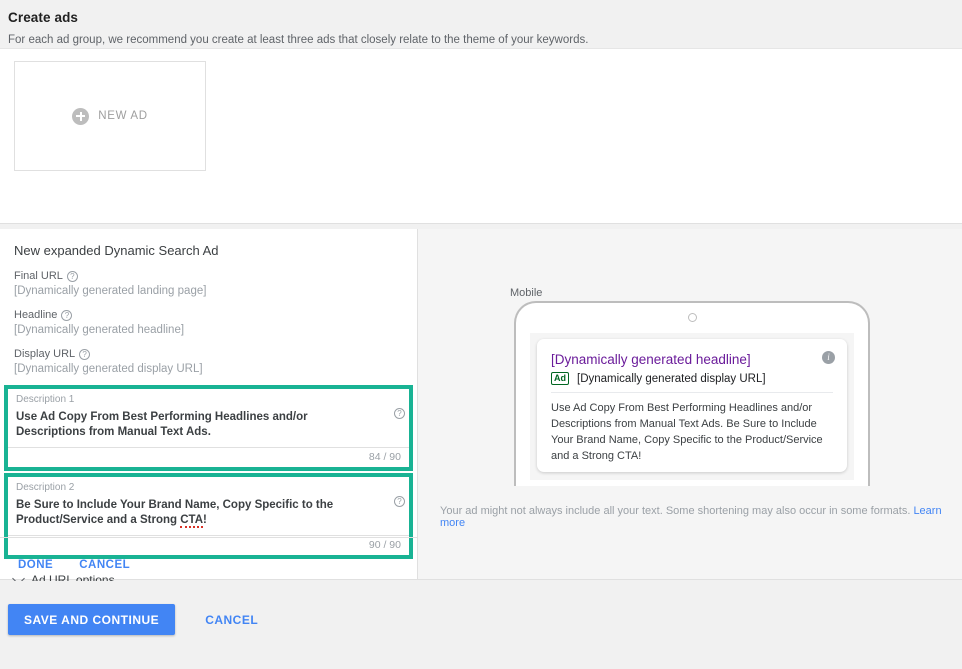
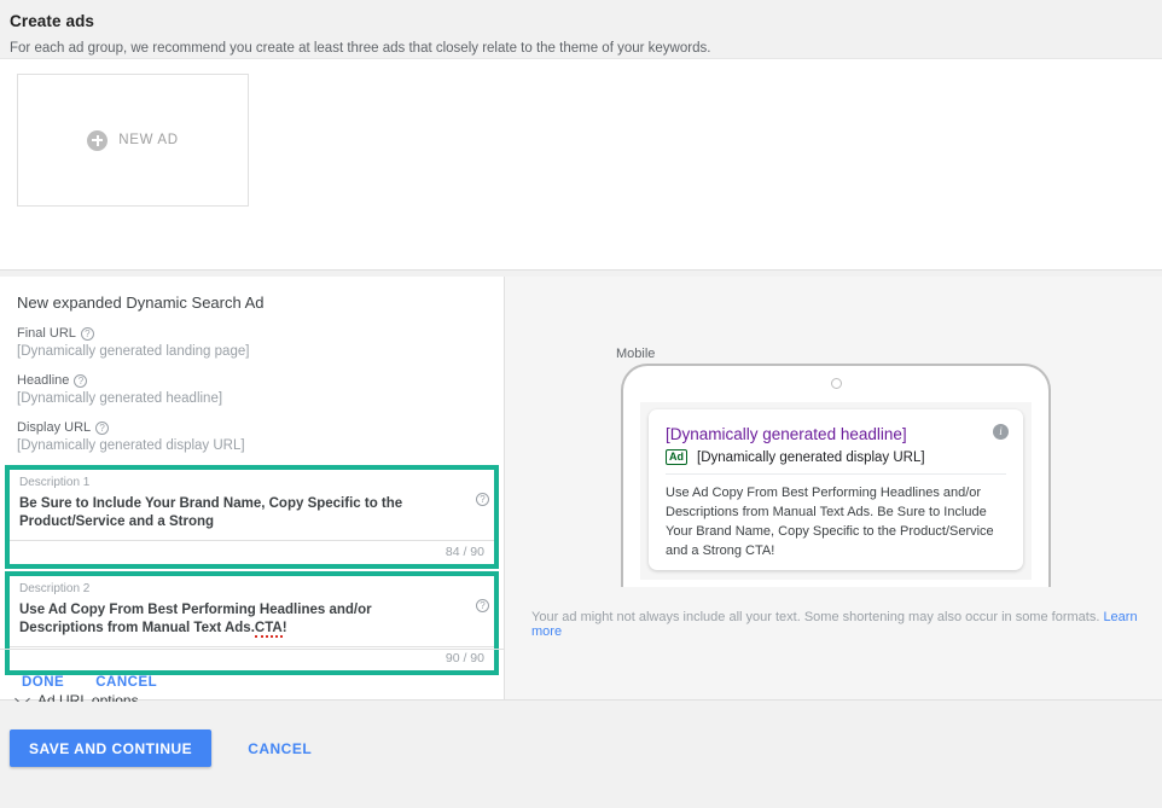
  Create ads
  For each ad group, we recommend you create at least three ads that closely relate to the theme of your keywords.
  NEW AD
  New expanded Dynamic Search Ad
  Final URL
  ?
  [Dynamically generated landing page]
  Headline
  ?
  [Dynamically generated headline]
  Display URL
  ?
  [Dynamically generated display URL]
  Description 1
- Use Ad Copy From Best Performing Headlines and/or Descriptions from Manual Text Ads.
+ Be Sure to Include Your Brand Name, Copy Specific to the Product/Service and a Strong
  ?
  84 / 90
  Description 2
- Be Sure to Include Your Brand Name, Copy Specific to the Product/Service and a Strong CTA!
+ Use Ad Copy From Best Performing Headlines and/or Descriptions from Manual Text Ads.CTA!
  ?
  90 / 90
  Ad URL options
  DONE
  CANCEL
  Mobile
  i
  [Dynamically generated headline]
  Ad
  [Dynamically generated display URL]
  Use Ad Copy From Best Performing Headlines and/or Descriptions from Manual Text Ads. Be Sure to Include Your Brand Name, Copy Specific to the Product/Service and a Strong CTA!
  Your ad might not always include all your text. Some shortening may also occur in some formats. Learn more
  SAVE AND CONTINUE
  CANCEL
